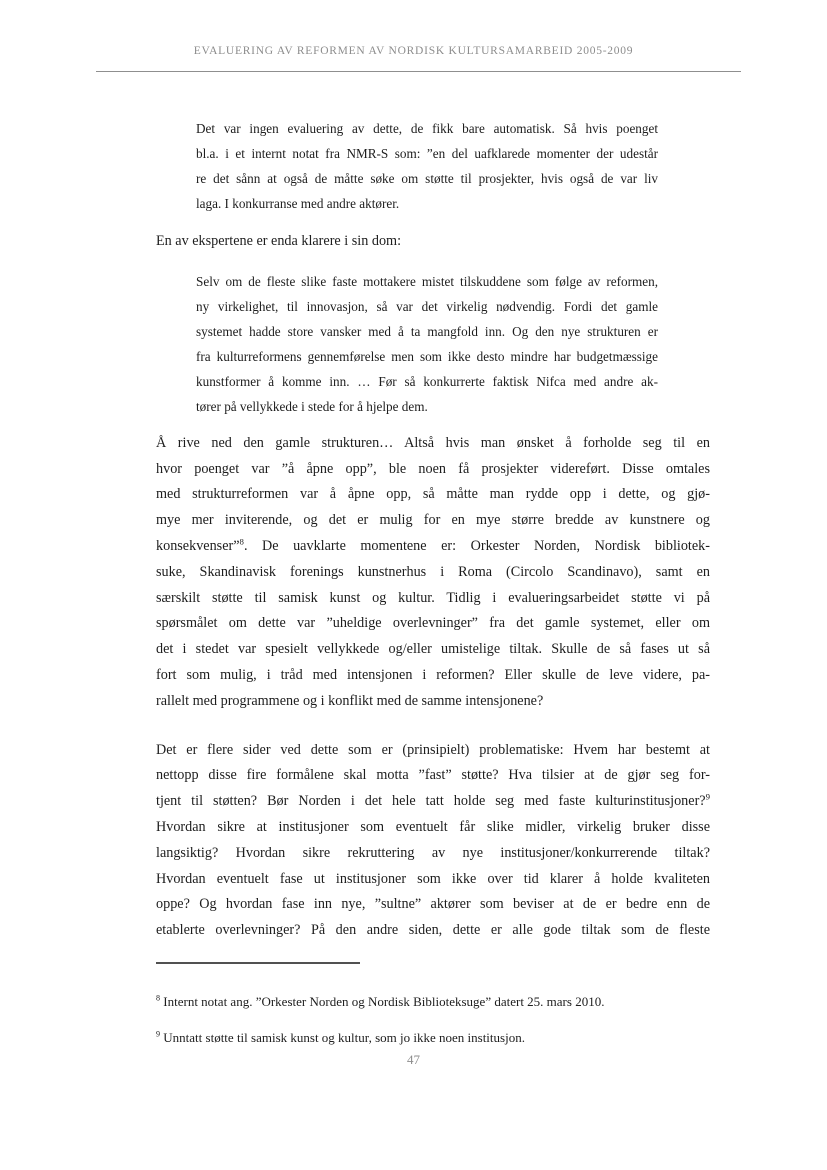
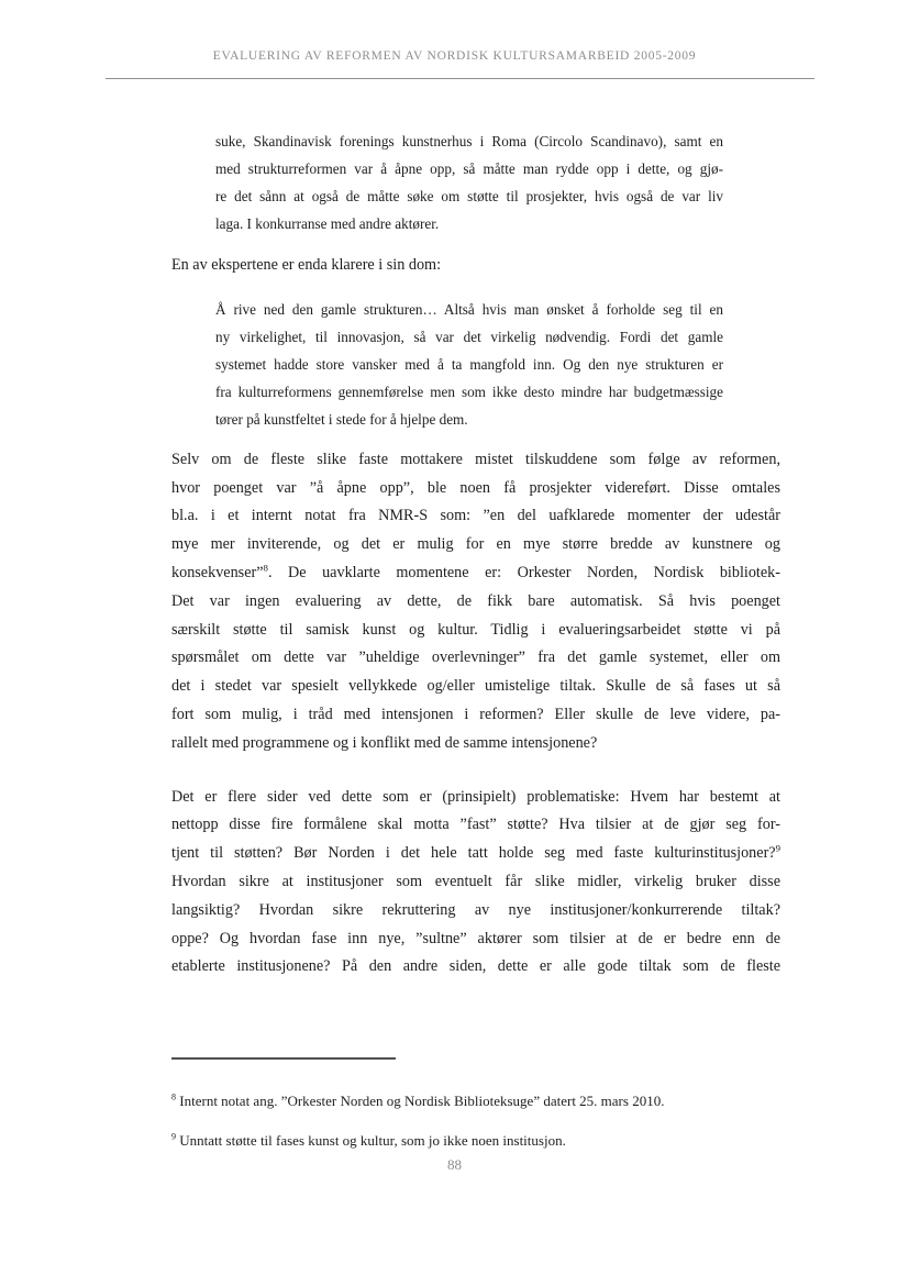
  EVALUERING AV REFORMEN AV NORDISK KULTURSAMARBEID 2005-2009
- Det var ingen evaluering av dette, de fikk bare automatisk. Så hvis poenget
+ suke, Skandinavisk forenings kunstnerhus i Roma (Circolo Scandinavo), samt en
- bl.a. i et internt notat fra NMR-S som: ”en del uafklarede momenter der udestår
+ med strukturreformen var å åpne opp, så måtte man rydde opp i dette, og gjø-
  re det sånn at også de måtte søke om støtte til prosjekter, hvis også de var liv
  laga. I konkurranse med andre aktører.
  En av ekspertene er enda klarere i sin dom:
- Selv om de fleste slike faste mottakere mistet tilskuddene som følge av reformen,
+ Å rive ned den gamle strukturen… Altså hvis man ønsket å forholde seg til en
  ny virkelighet, til innovasjon, så var det virkelig nødvendig. Fordi det gamle
  systemet hadde store vansker med å ta mangfold inn. Og den nye strukturen er
  fra kulturreformens gennemførelse men som ikke desto mindre har budgetmæssige
- kunstformer å komme inn. … Før så konkurrerte faktisk Nifca med andre ak-
- tører på vellykkede i stede for å hjelpe dem.
+ tører på kunstfeltet i stede for å hjelpe dem.
- Å rive ned den gamle strukturen… Altså hvis man ønsket å forholde seg til en
+ Selv om de fleste slike faste mottakere mistet tilskuddene som følge av reformen,
  hvor poenget var ”å åpne opp”, ble noen få prosjekter videreført. Disse omtales
- med strukturreformen var å åpne opp, så måtte man rydde opp i dette, og gjø-
+ bl.a. i et internt notat fra NMR-S som: ”en del uafklarede momenter der udestår
  mye mer inviterende, og det er mulig for en mye større bredde av kunstnere og
  konsekvenser”8. De uavklarte momentene er: Orkester Norden, Nordisk bibliotek-
- suke, Skandinavisk forenings kunstnerhus i Roma (Circolo Scandinavo), samt en
+ Det var ingen evaluering av dette, de fikk bare automatisk. Så hvis poenget
  særskilt støtte til samisk kunst og kultur. Tidlig i evalueringsarbeidet støtte vi på
  spørsmålet om dette var ”uheldige overlevninger” fra det gamle systemet, eller om
  det i stedet var spesielt vellykkede og/eller umistelige tiltak. Skulle de så fases ut så
  fort som mulig, i tråd med intensjonen i reformen? Eller skulle de leve videre, pa-
  rallelt med programmene og i konflikt med de samme intensjonene?
  Det er flere sider ved dette som er (prinsipielt) problematiske: Hvem har bestemt at
  nettopp disse fire formålene skal motta ”fast” støtte? Hva tilsier at de gjør seg for-
  tjent til støtten? Bør Norden i det hele tatt holde seg med faste kulturinstitusjoner?9
  Hvordan sikre at institusjoner som eventuelt får slike midler, virkelig bruker disse
  langsiktig? Hvordan sikre rekruttering av nye institusjoner/konkurrerende tiltak?
- Hvordan eventuelt fase ut institusjoner som ikke over tid klarer å holde kvaliteten
- oppe? Og hvordan fase inn nye, ”sultne” aktører som beviser at de er bedre enn de
+ oppe? Og hvordan fase inn nye, ”sultne” aktører som tilsier at de er bedre enn de
- etablerte overlevninger? På den andre siden, dette er alle gode tiltak som de fleste
+ etablerte institusjonene? På den andre siden, dette er alle gode tiltak som de fleste
  8 Internt notat ang. ”Orkester Norden og Nordisk Biblioteksuge” datert 25. mars 2010.
- 9 Unntatt støtte til samisk kunst og kultur, som jo ikke noen institusjon.
+ 9 Unntatt støtte til fases kunst og kultur, som jo ikke noen institusjon.
- 47
+ 88
